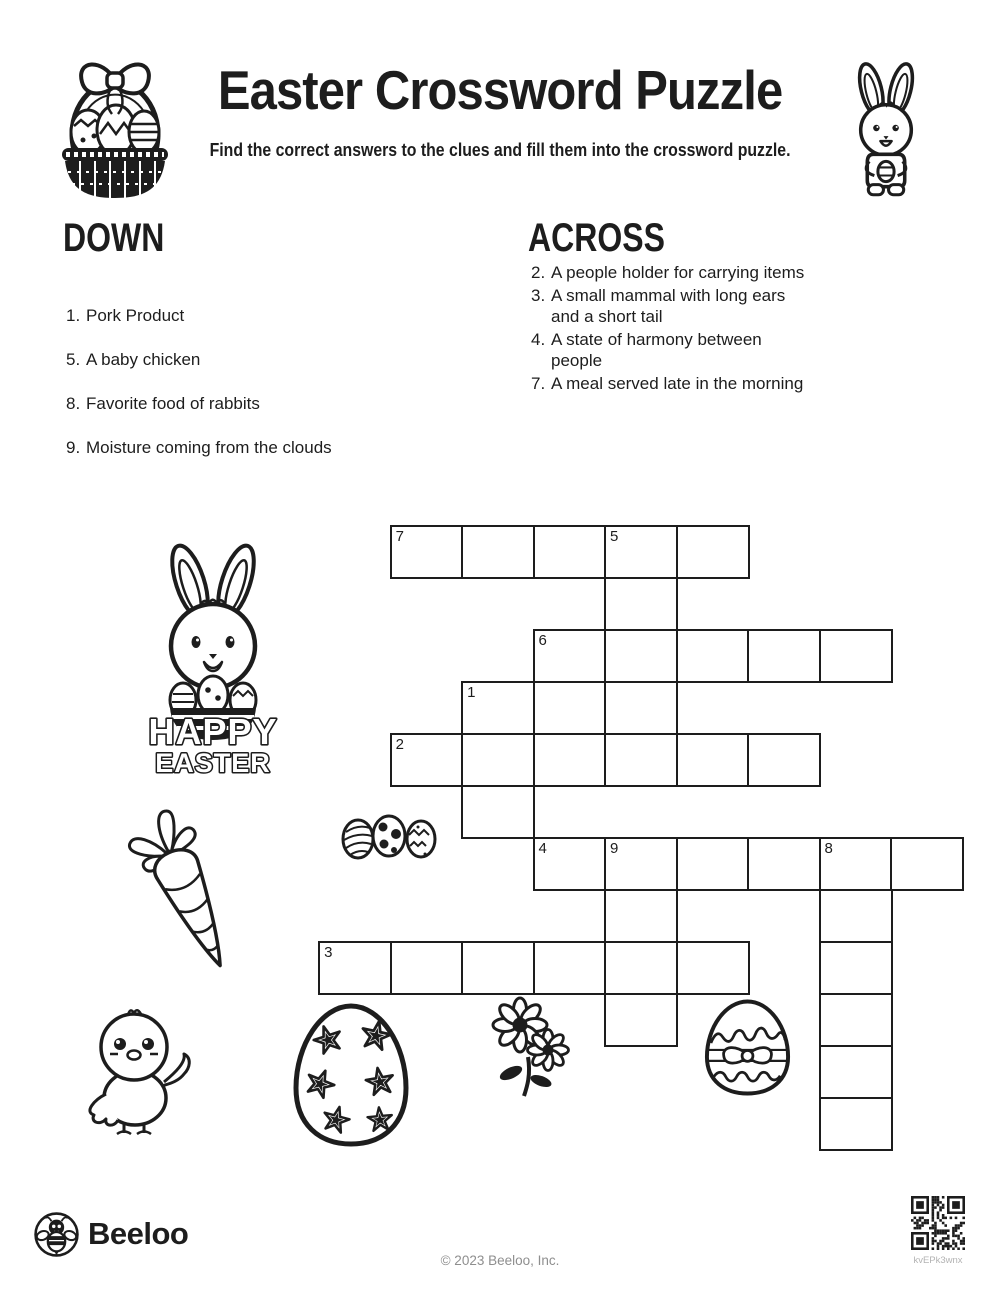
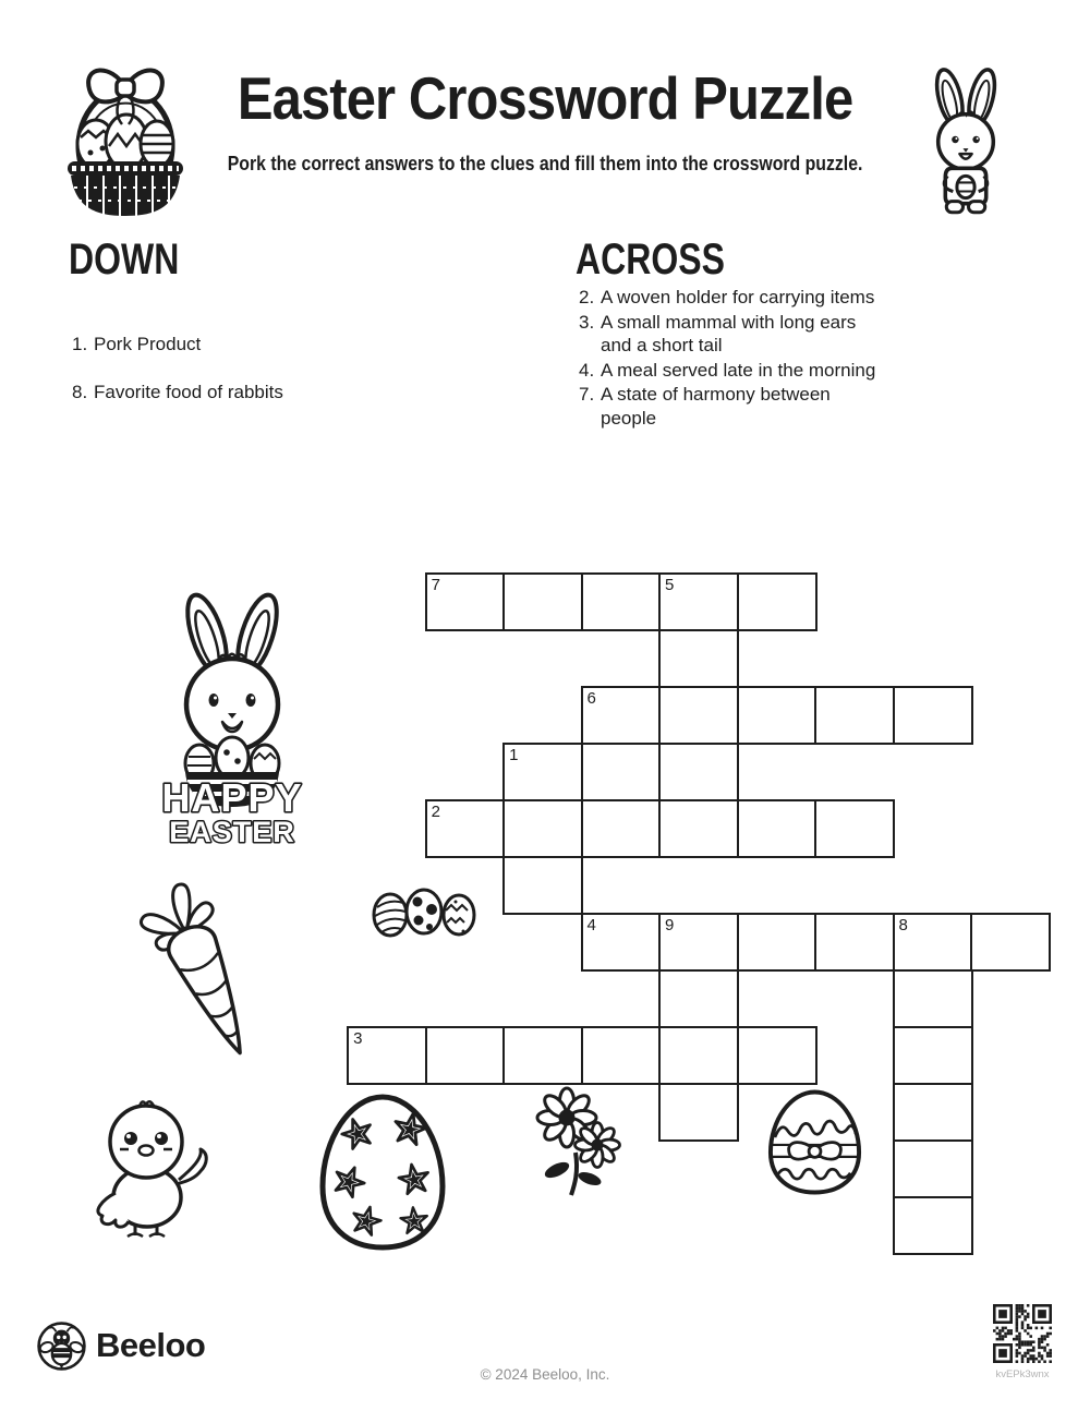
  Easter Crossword Puzzle
- Find the correct answers to the clues and fill them into the crossword puzzle.
+ Pork the correct answers to the clues and fill them into the crossword puzzle.
  DOWN
  1.
  Pork Product
- 5.
- A baby chicken
  8.
  Favorite food of rabbits
- 9.
- Moisture coming from the clouds
  ACROSS
  2.
- A people holder for carrying items
+ A woven holder for carrying items
  3.
  A small mammal with long ears and a short tail
  4.
- A state of harmony between people
+ A meal served late in the morning
  7.
- A meal served late in the morning
+ A state of harmony between people
  7
  5
  6
  1
  2
  4
  9
  8
  3
  HAPPY
  EASTER
  Beeloo
- © 2023 Beeloo, Inc.
+ © 2024 Beeloo, Inc.
  kvEPk3wnx
